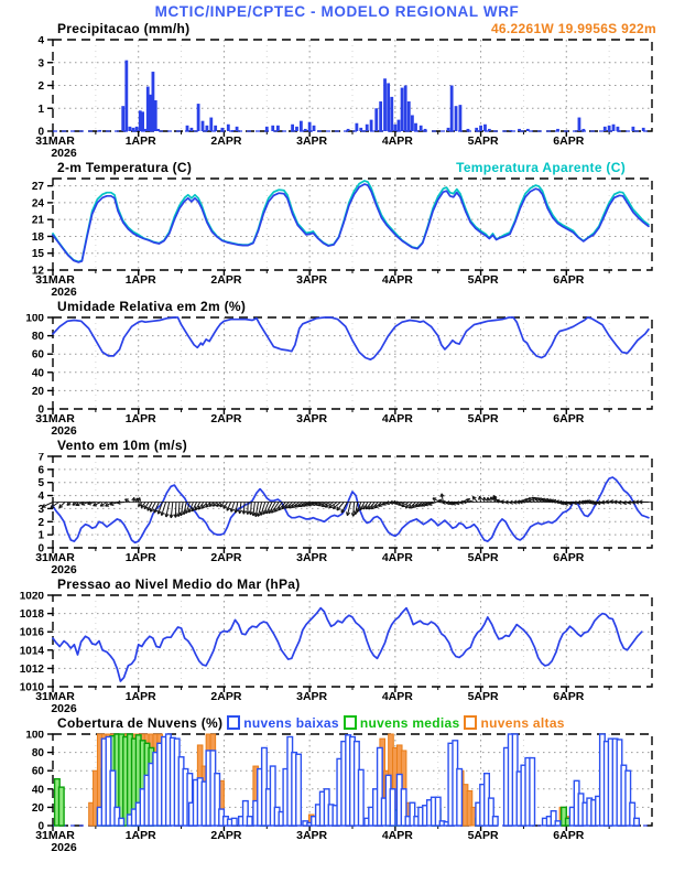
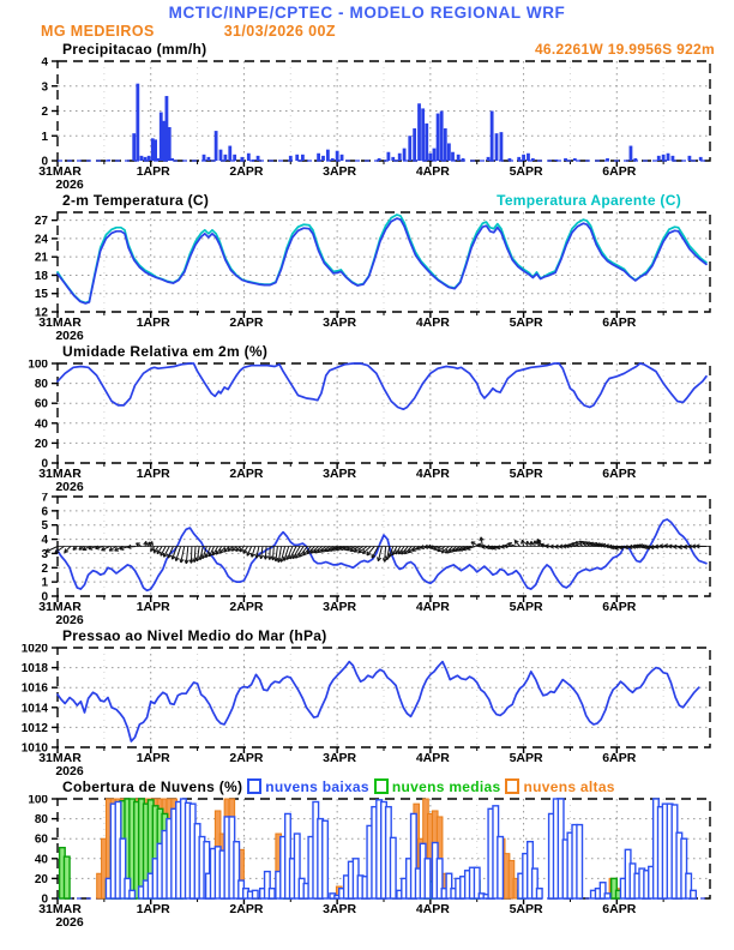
  MCTIC/INPE/CPTEC - MODELO REGIONAL WRF
+ MG MEDEIROS
+ 31/03/2026 00Z
  Precipitacao (mm/h)
  46.2261W 19.9956S 922m
  0
  1
  2
  3
  4
  31MAR
  1APR
  2APR
  3APR
  4APR
  5APR
  6APR
  2026
  2-m Temperatura (C)
  Temperatura Aparente (C)
  12
  15
  18
  21
  24
  27
  31MAR
  1APR
  2APR
  3APR
  4APR
  5APR
  6APR
  2026
  Umidade Relativa em 2m (%)
  0
  20
  40
  60
  80
  100
  31MAR
  1APR
  2APR
  3APR
  4APR
  5APR
  6APR
  2026
- Vento em 10m (m/s)
  0
  1
  2
  3
  4
  5
  6
  7
  31MAR
  1APR
  2APR
  3APR
  4APR
  5APR
  6APR
  2026
  Pressao ao Nivel Medio do Mar (hPa)
  1010
  1012
  1014
  1016
  1018
  1020
  31MAR
  1APR
  2APR
  3APR
  4APR
  5APR
  6APR
  2026
  Cobertura de Nuvens (%)
  nuvens baixas
  nuvens medias
  nuvens altas
  0
  20
  40
  60
  80
  100
  31MAR
  1APR
  2APR
  3APR
  4APR
  5APR
  6APR
  2026
